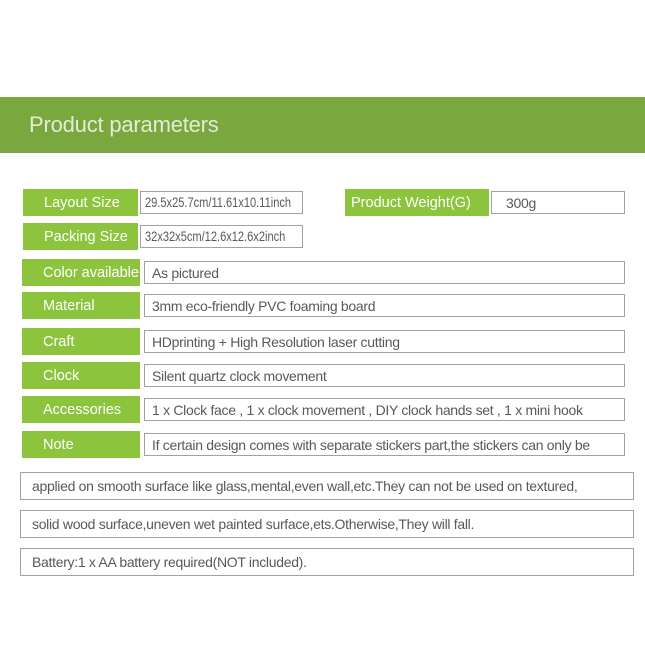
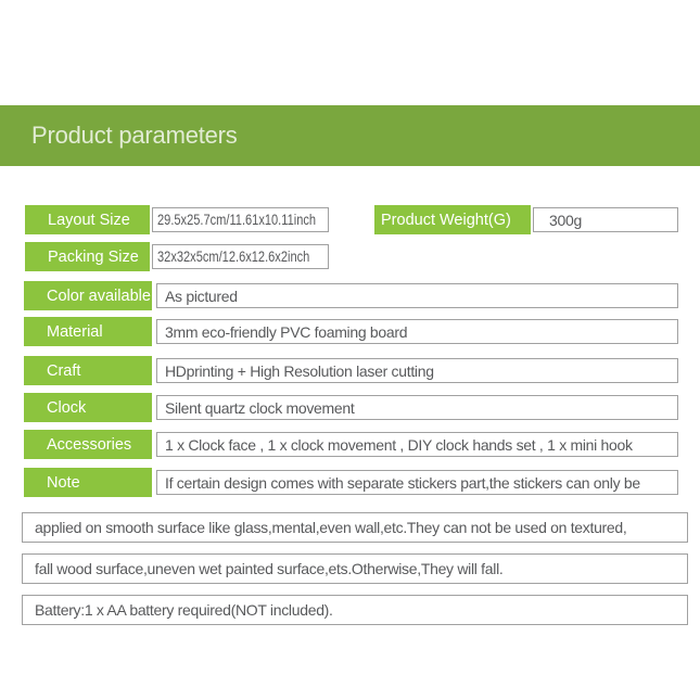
  Product parameters
  Layout Size
  29.5x25.7cm/11.61x10.11inch
  Product Weight(G)
  300g
  Packing Size
  32x32x5cm/12.6x12.6x2inch
  Color available
  As pictured
  Material
  3mm eco-friendly PVC foaming board
  Craft
  HDprinting + High Resolution laser cutting
  Clock
  Silent quartz clock movement
  Accessories
  1 x Clock face , 1 x clock movement , DIY clock hands set , 1 x mini hook
  Note
  If certain design comes with separate stickers part,the stickers can only be
  applied on smooth surface like glass,mental,even wall,etc.They can not be used on textured,
- solid wood surface,uneven wet painted surface,ets.Otherwise,They will fall.
+ fall wood surface,uneven wet painted surface,ets.Otherwise,They will fall.
  Battery:1 x AA battery required(NOT included).
